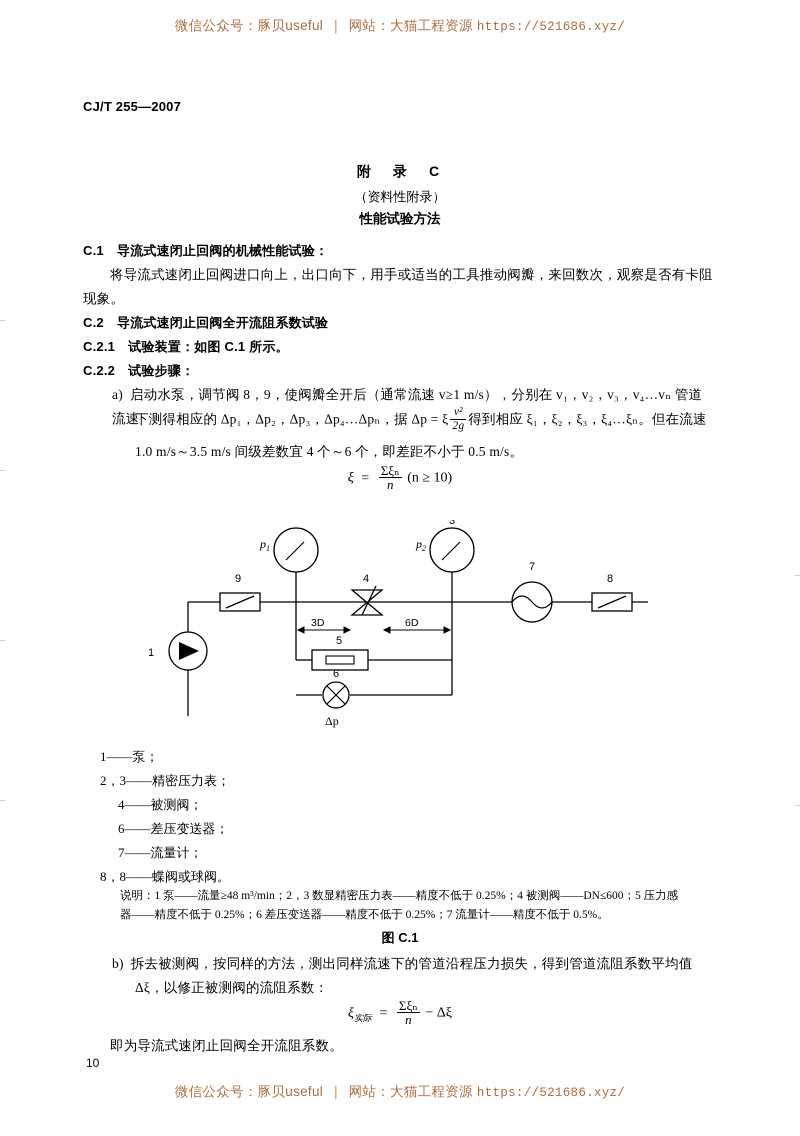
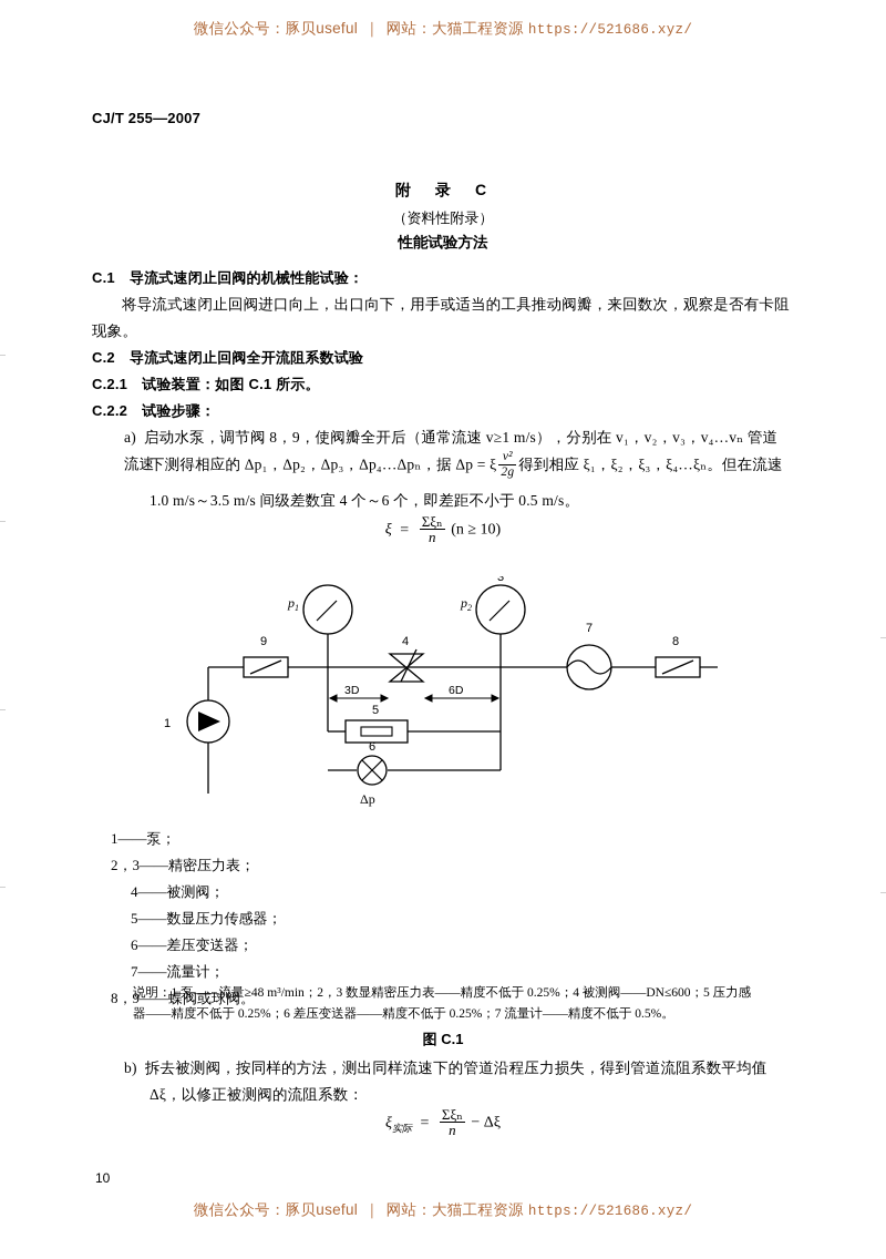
  微信公众号：豚贝useful ｜ 网站：大猫工程资源 https://521686.xyz/
  微信公众号：豚贝useful ｜ 网站：大猫工程资源 https://521686.xyz/
  CJ/T 255—2007
  10
  附 录 C
  （资料性附录）
  性能试验方法
  C.1 导流式速闭止回阀的机械性能试验：
  将导流式速闭止回阀进口向上，出口向下，用手或适当的工具推动阀瓣，来回数次，观察是否有卡阻
  现象。
  C.2 导流式速闭止回阀全开流阻系数试验
  C.2.1 试验装置：如图 C.1 所示。
  C.2.2 试验步骤：
  a) 启动水泵，调节阀 8，9，使阀瓣全开后（通常流速 v≥1 m/s），分别在 v₁，v₂，v₃，v₄…vₙ 管道流速
  下测得相应的 Δp₁，Δp₂，Δp₃，Δp₄…Δpₙ，据 Δp = ξ
  v²
  2g
  得到相应 ξ₁，ξ₂，ξ₃，ξ₄…ξₙ。但在流速
  1.0 m/s～3.5 m/s 间级差数宜 4 个～6 个，即差距不小于 0.5 m/s。
  ξ =
  Σξₙ
  n
  (n ≥ 10)
  1
  9
  p1
  3
  p2
  4
  3D
  6D
  5
  6
  Δp
  7
  8
  1——泵；
  2，3——精密压力表；
  4——被测阀；
+ 5——数显压力传感器；
  6——差压变送器；
  7——流量计；
- 8，8——蝶阀或球阀。
+ 8，9——蝶阀或球阀。
  说明：1 泵——流量≥48 m³/min；2，3 数显精密压力表——精度不低于 0.25%；4 被测阀——DN≤600；5 压力感
  器——精度不低于 0.25%；6 差压变送器——精度不低于 0.25%；7 流量计——精度不低于 0.5%。
  图 C.1
  b) 拆去被测阀，按同样的方法，测出同样流速下的管道沿程压力损失，得到管道流阻系数平均值
  Δξ，以修正被测阀的流阻系数：
  ξ实际 =
  Σξₙ
  n
  − Δξ
- 即为导流式速闭止回阀全开流阻系数。
